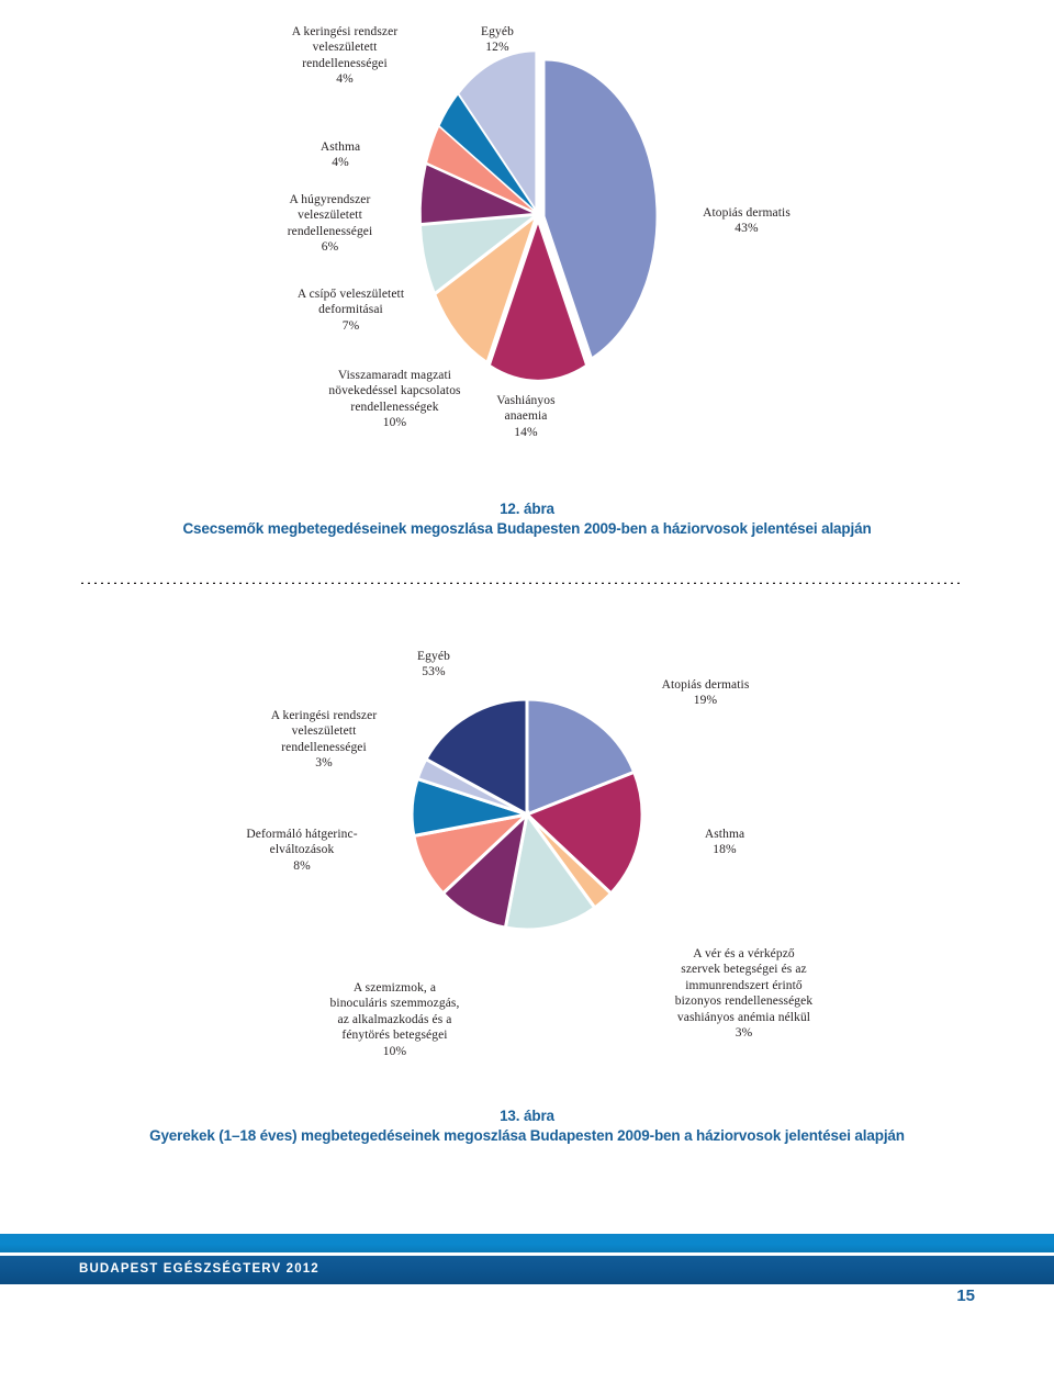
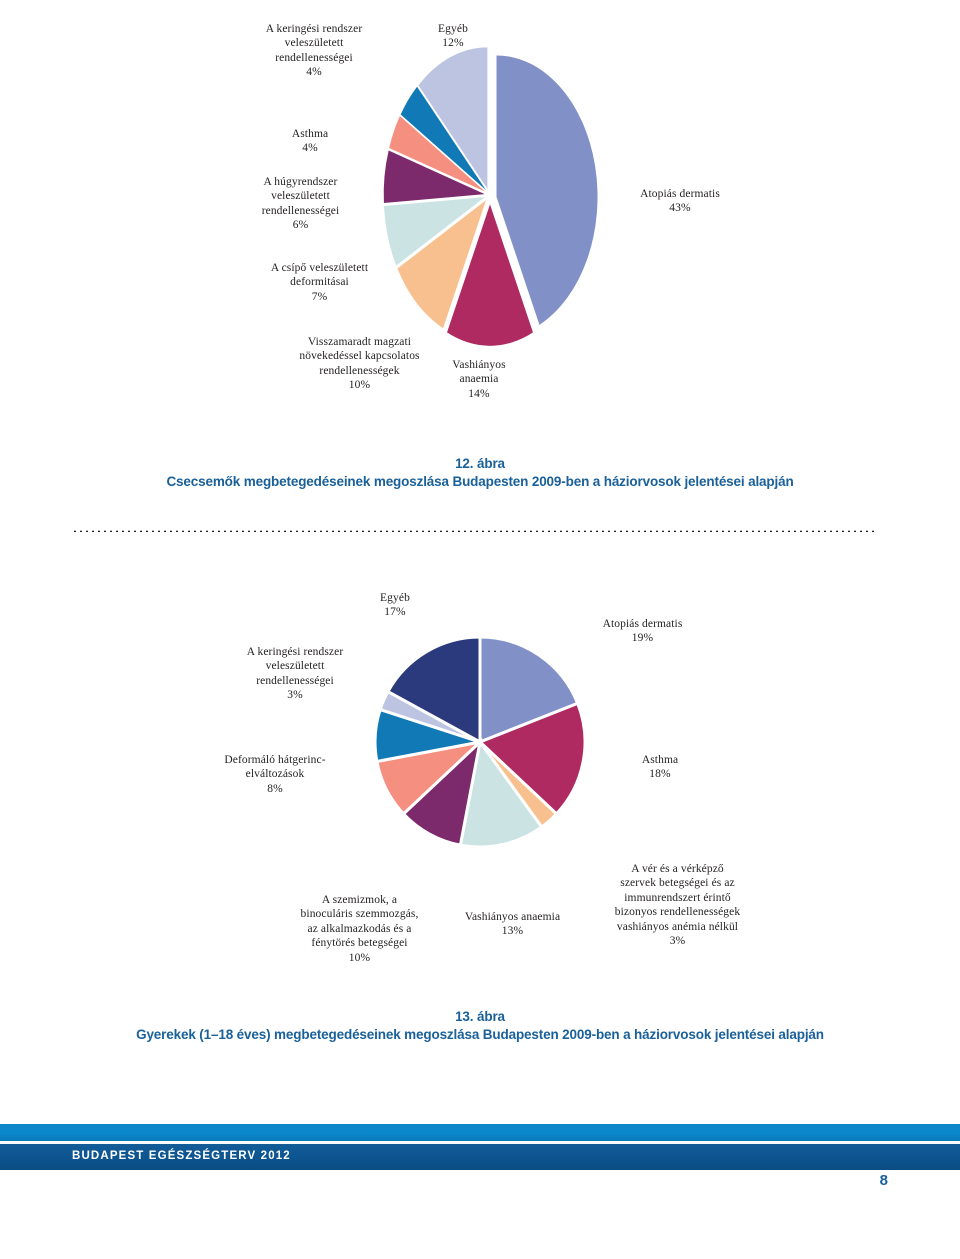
  Egyéb
  12%
  A keringési rendszer
  veleszületett
  rendellenességei
  4%
  Asthma
  4%
  A húgyrendszer
  veleszületett
  rendellenességei
  6%
  A csípő veleszületett
  deformitásai
  7%
  Visszamaradt magzati
  növekedéssel kapcsolatos
  rendellenességek
  10%
  Vashiányos
  anaemia
  14%
  Atopiás dermatis
  43%
  12. ábra
  Csecsemők megbetegedéseinek megoszlása Budapesten 2009-ben a háziorvosok jelentései alapján
  Egyéb
- 53%
+ 17%
  Atopiás dermatis
  19%
  A keringési rendszer
  veleszületett
  rendellenességei
  3%
  Asthma
  18%
  Deformáló hátgerinc-
  elváltozások
  8%
  A szemizmok, a
  binoculáris szemmozgás,
  az alkalmazkodás és a
  fénytörés betegségei
  10%
+ Vashiányos anaemia
+ 13%
  A vér és a vérképző
  szervek betegségei és az
  immunrendszert érintő
  bizonyos rendellenességek
  vashiányos anémia nélkül
  3%
  13. ábra
  Gyerekek (1–18 éves) megbetegedéseinek megoszlása Budapesten 2009-ben a háziorvosok jelentései alapján
  BUDAPEST EGÉSZSÉGTERV 2012
- 15
+ 8
